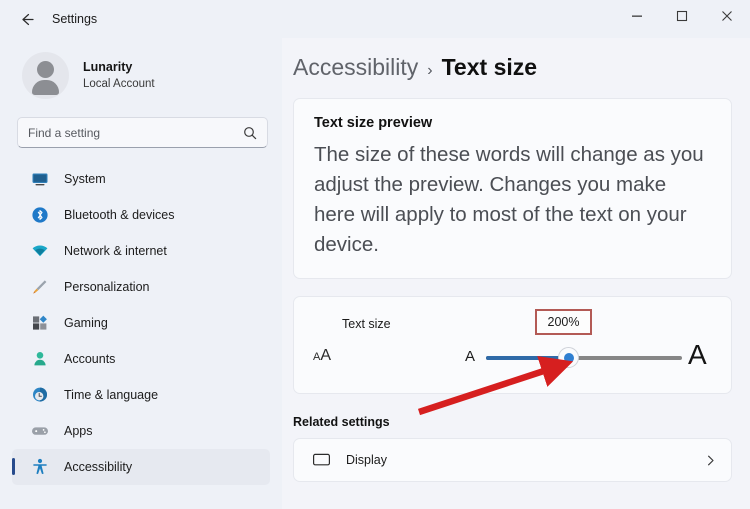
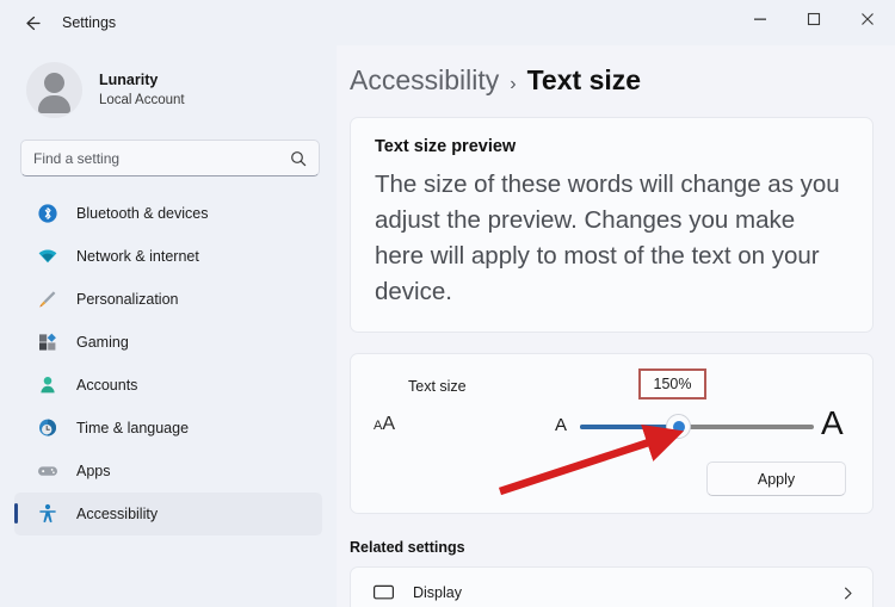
  Settings
  Lunarity
  Local Account
  Find a setting
- System
  Bluetooth & devices
  Network & internet
  Personalization
  Gaming
  Accounts
  Time & language
  Apps
  Accessibility
  Accessibility
  ›
  Text size
  Text size preview
  The size of these words will change as you adjust the preview. Changes you make here will apply to most of the text on your device.
  Text size
- 200%
+ 150%
  A
  A
  A
  A
+ Apply
  Related settings
  Display
